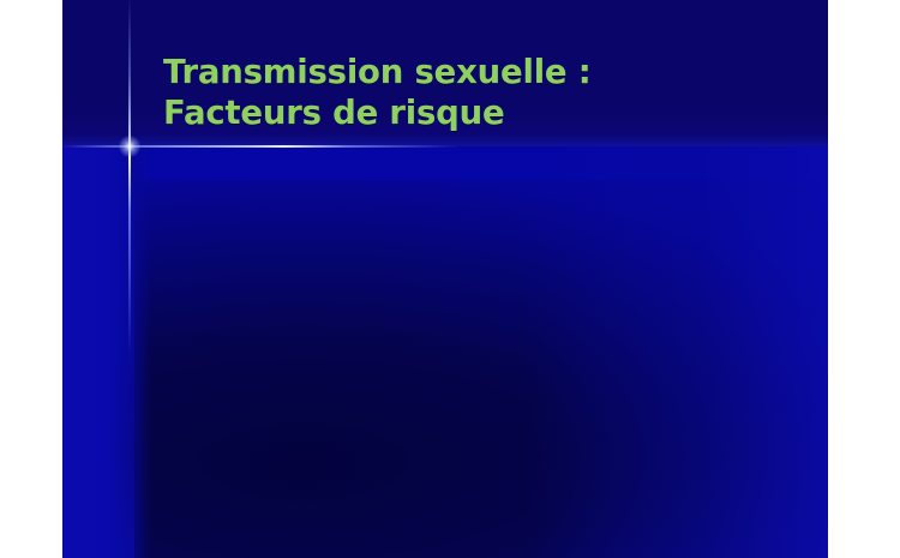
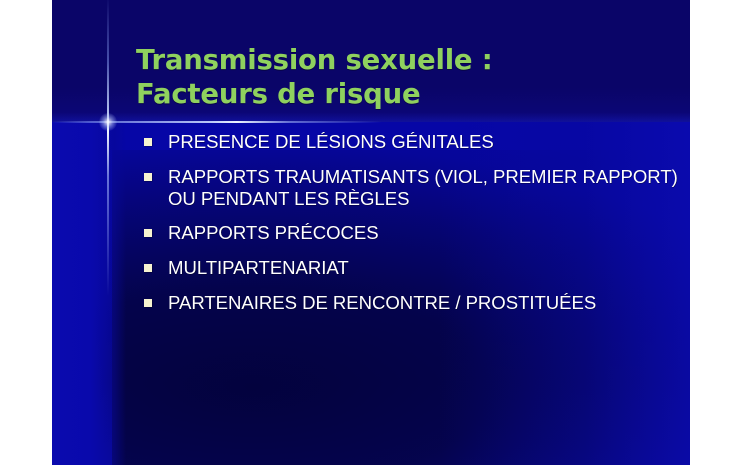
  Transmission sexuelle :
  Facteurs de risque
+ PRESENCE DE LÉSIONS GÉNITALES
+ RAPPORTS TRAUMATISANTS (VIOL, PREMIER RAPPORT) OU PENDANT LES RÈGLES
+ RAPPORTS PRÉCOCES
+ MULTIPARTENARIAT
+ PARTENAIRES DE RENCONTRE / PROSTITUÉES
